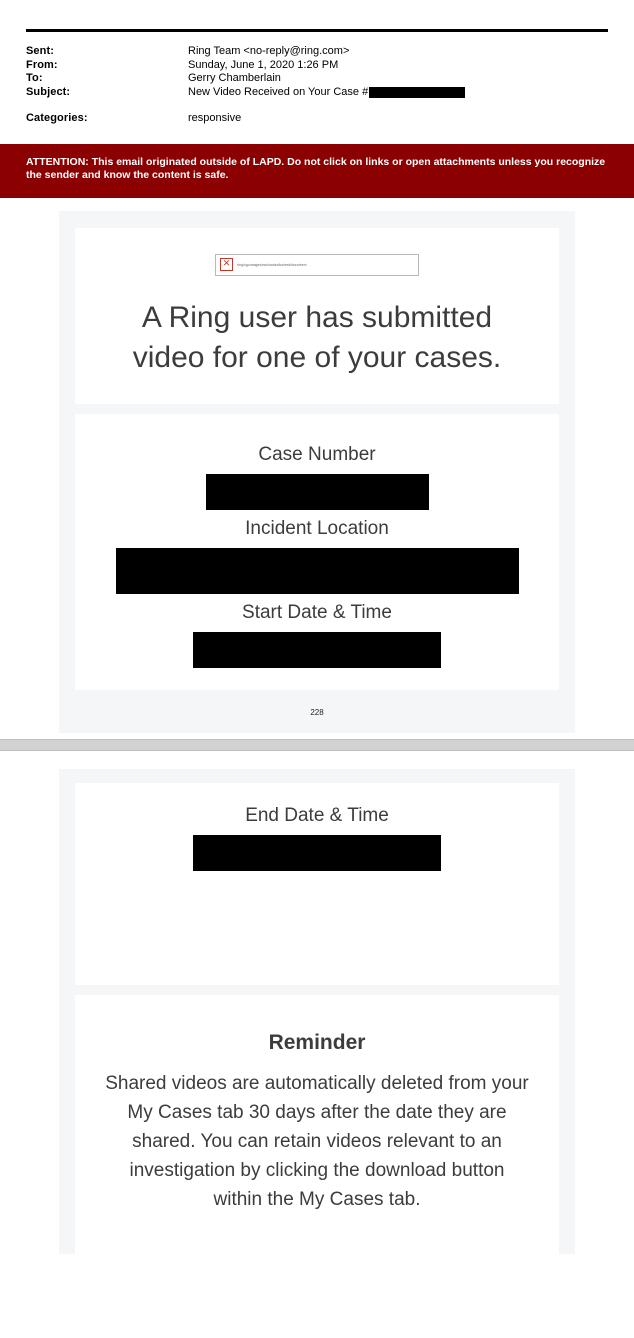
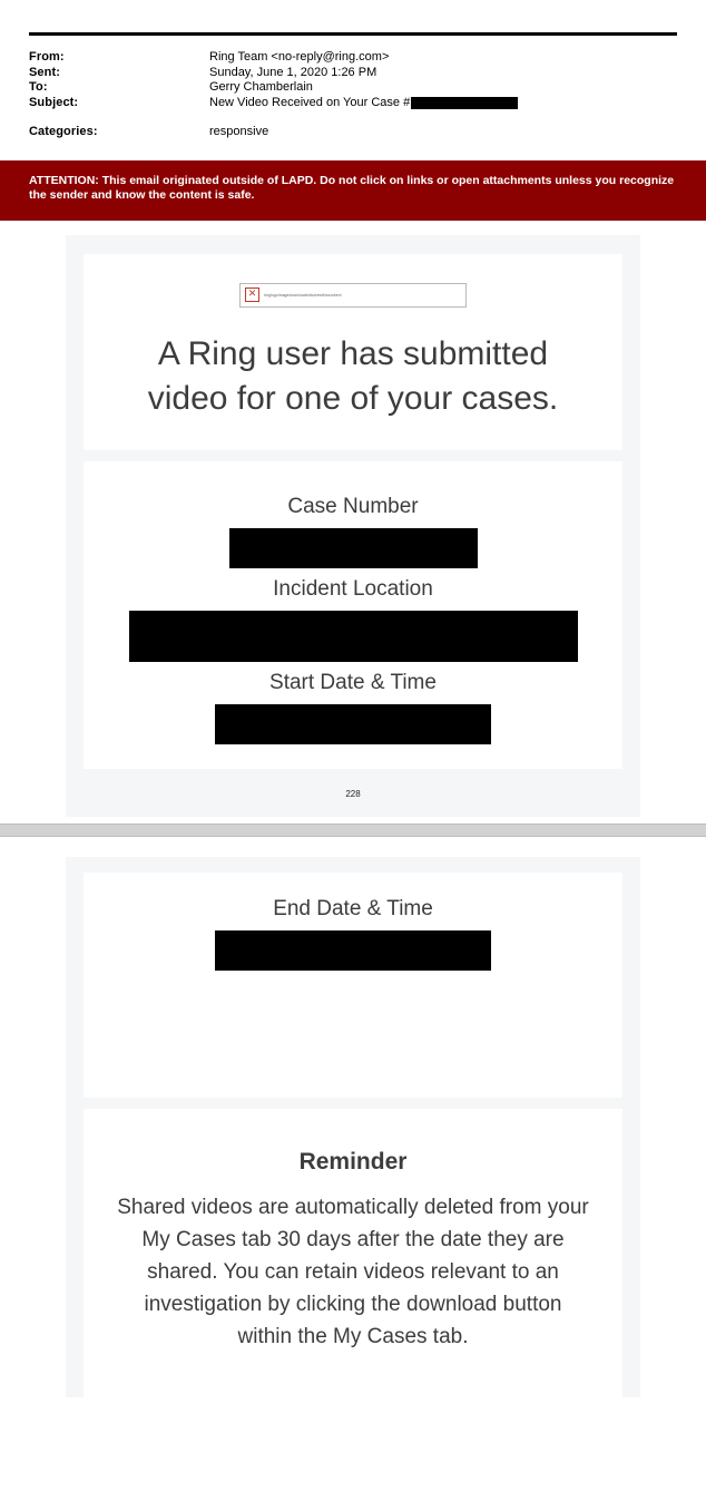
- Sent:
+ From:
  Ring Team <no-reply@ring.com>
- From:
+ Sent:
  Sunday, June 1, 2020 1:26 PM
  To:
  Gerry Chamberlain
  Subject:
  New Video Received on Your Case #
  Categories:
  responsive
  ATTENTION: This email originated outside of LAPD. Do not click on links or open attachments unless you recognize the sender and know the content is safe.
  ✕
  A Ring user has submitted video for one of your cases.
  Case Number
  Incident Location
  Start Date & Time
  228
  End Date & Time
  Reminder
  Shared videos are automatically deleted from your My Cases tab 30 days after the date they are shared. You can retain videos relevant to an investigation by clicking the download button within the My Cases tab.
